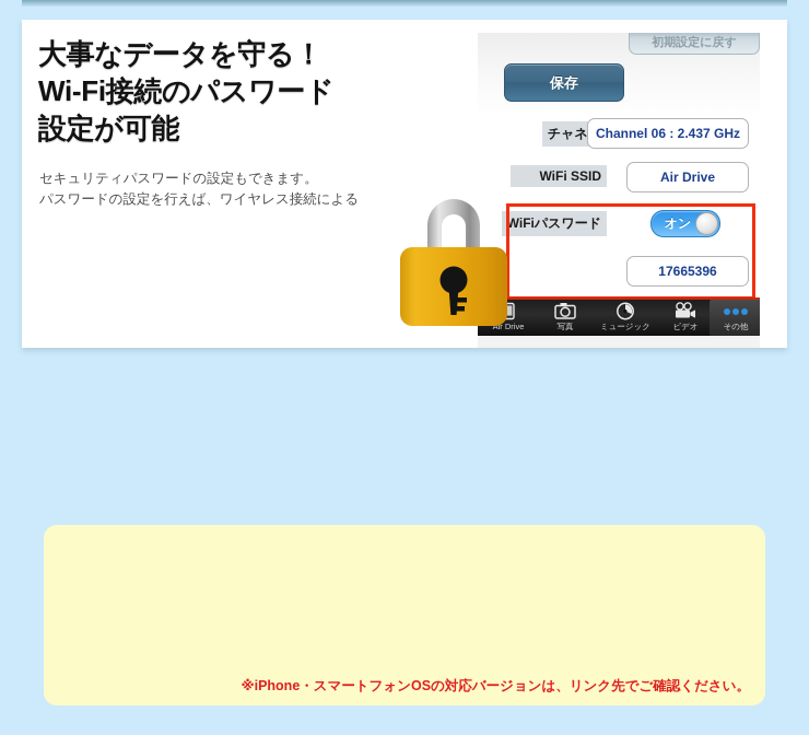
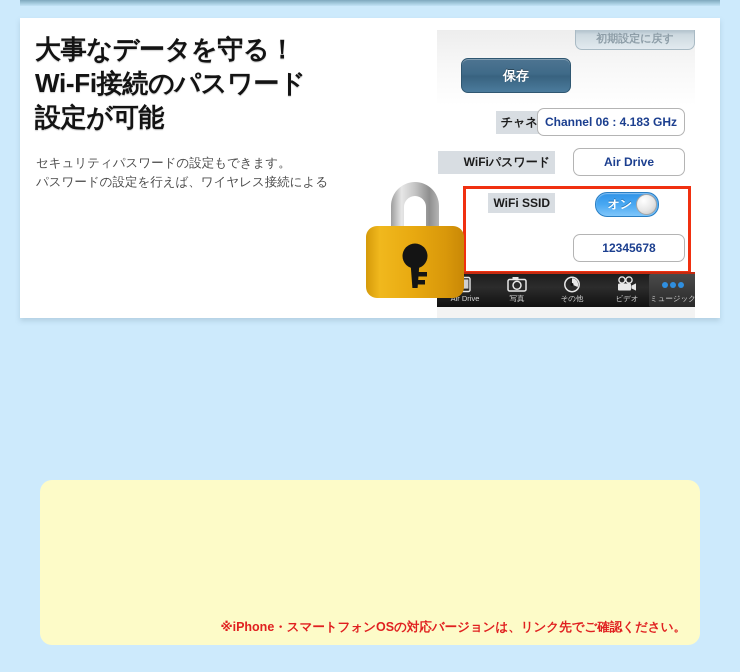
  大事なデータを守る！
  Wi-Fi接続のパスワード
  設定が可能
  セキュリティパスワードの設定もできます。
  パスワードの設定を行えば、ワイヤレス接続による
  初期設定に戻す
  保存
  チャネ
- Channel 06 : 2.437 GHz
+ Channel 06 : 4.183 GHz
- WiFi SSID
+ WiFiパスワード
  Air Drive
- WiFiパスワード
+ WiFi SSID
  オン
- 17665396
+ 12345678
  Air Drive
  写真
- ミュージック
+ その他
  ビデオ
- その他
+ ミュージック
  ※iPhone・スマートフォンOSの対応バージョンは、リンク先でご確認ください。
